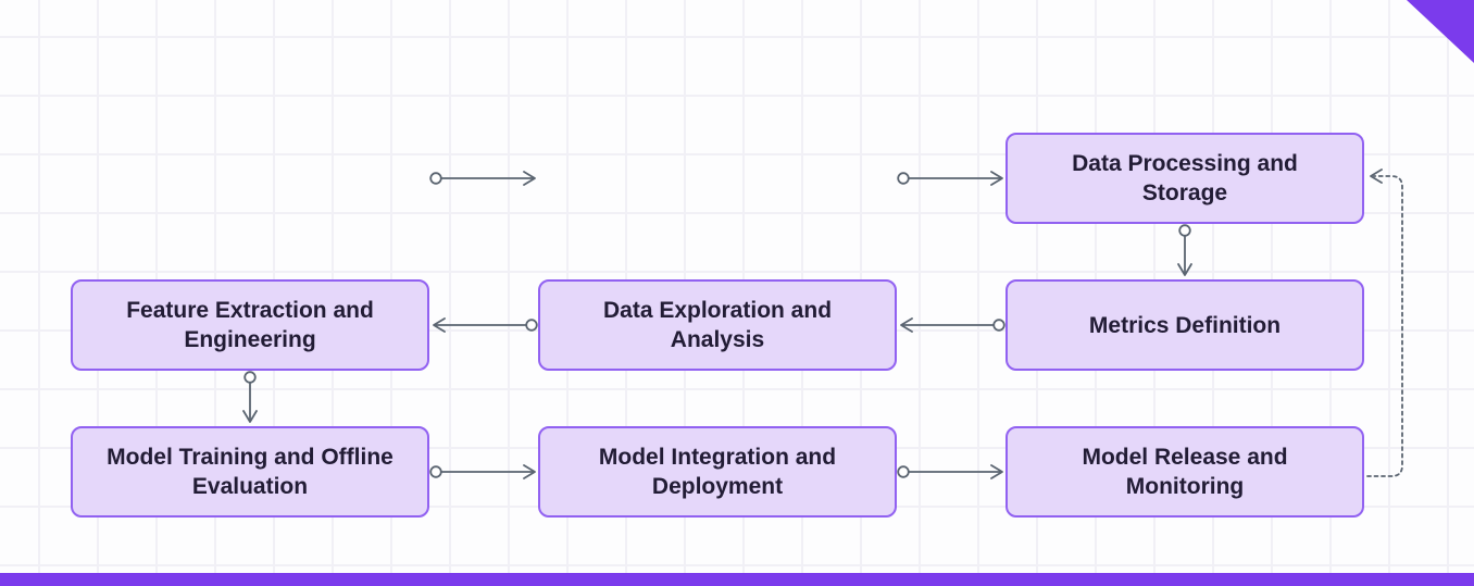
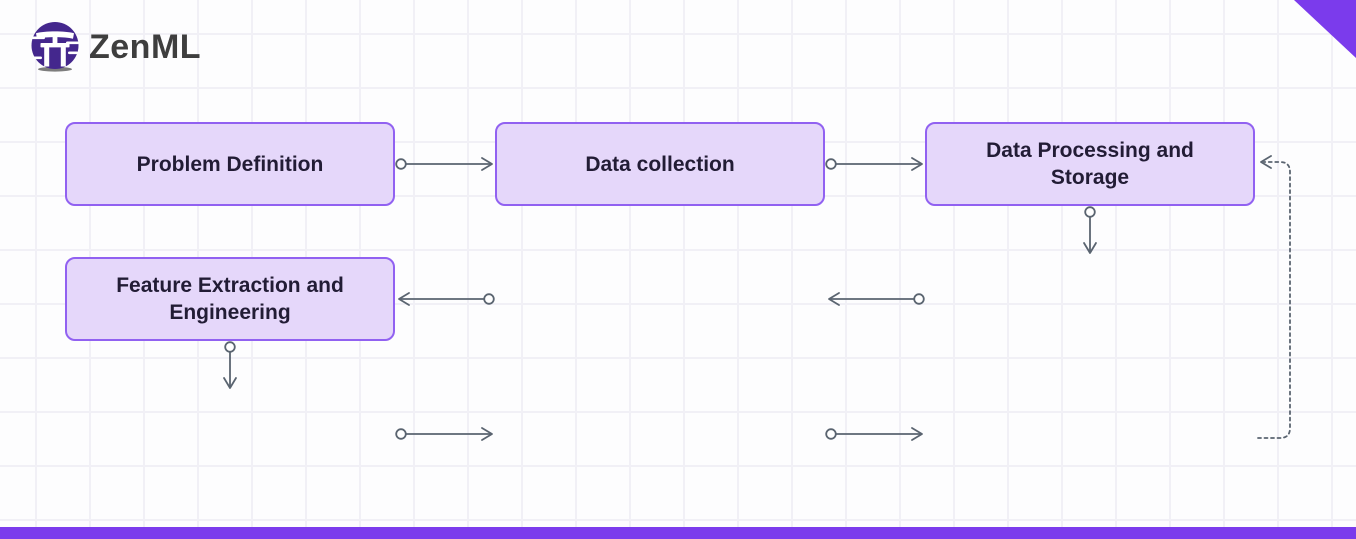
+ ZenML
+ Problem Definition
+ Data collection
  Data Processing and Storage
  Feature Extraction and Engineering
- Data Exploration and Analysis
- Metrics Definition
- Model Training and Offline Evaluation
- Model Integration and Deployment
- Model Release and Monitoring
